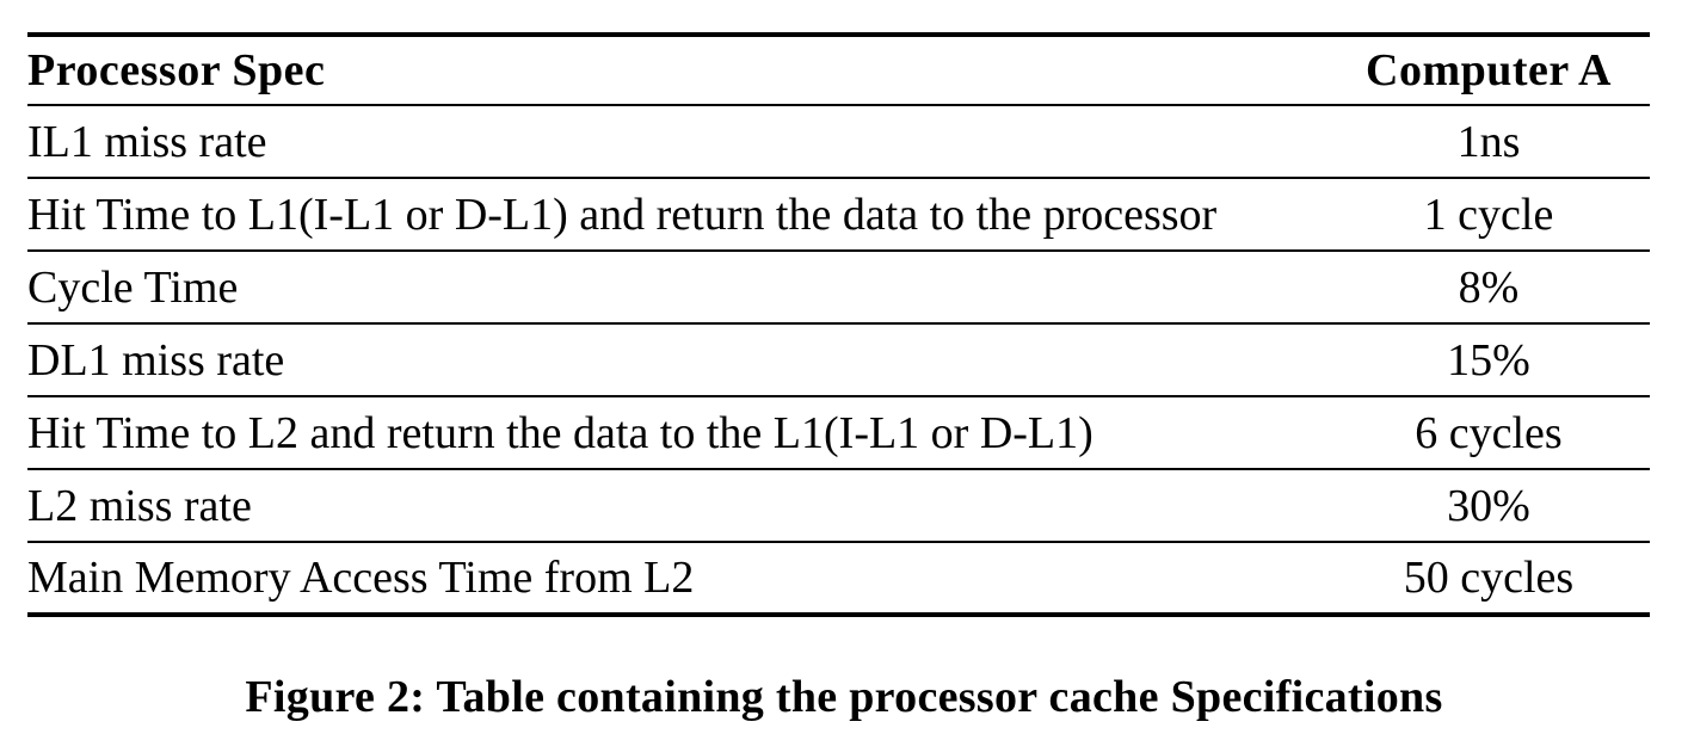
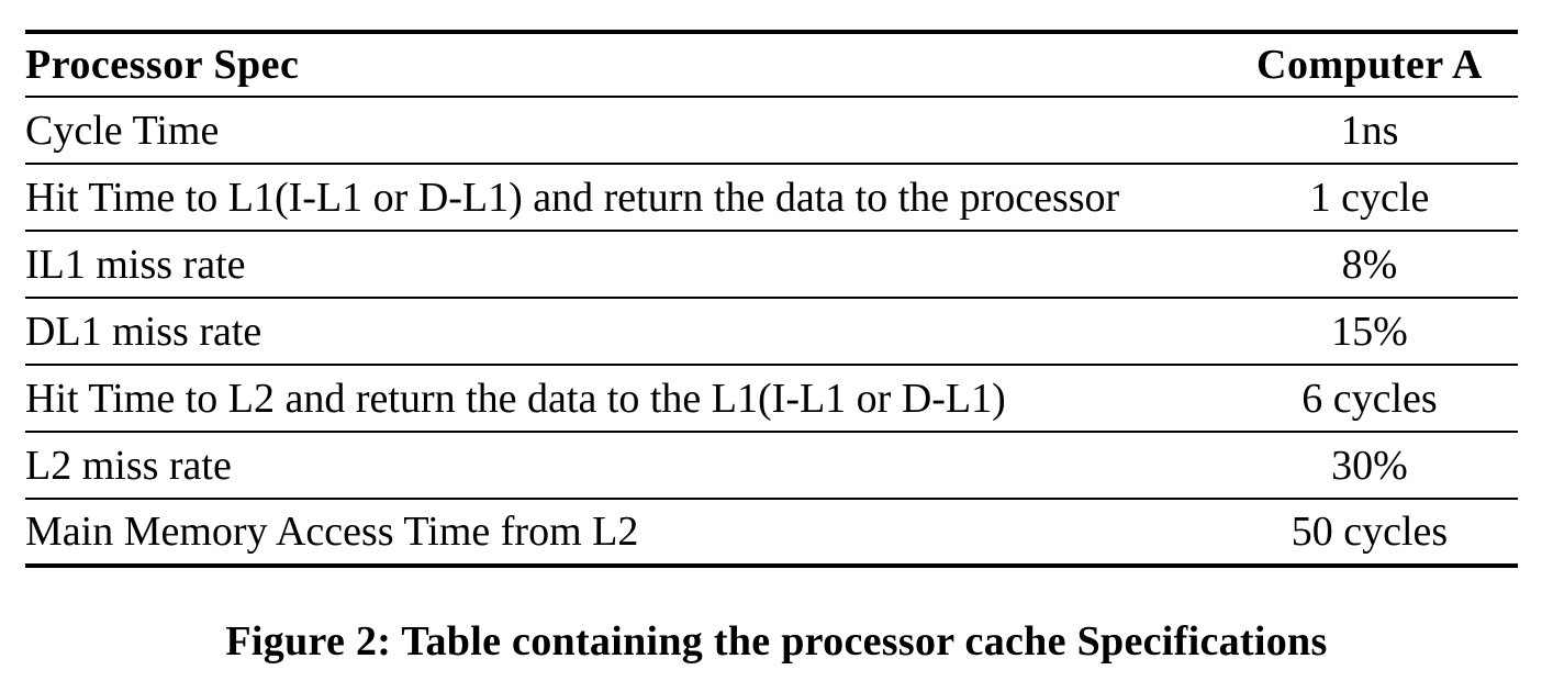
  Processor Spec	Computer A
- IL1 miss rate	1ns
+ Cycle Time	1ns
  Hit Time to L1(I-L1 or D-L1) and return the data to the processor	1 cycle
- Cycle Time	8%
+ IL1 miss rate	8%
  DL1 miss rate	15%
  Hit Time to L2 and return the data to the L1(I-L1 or D-L1)	6 cycles
  L2 miss rate	30%
  Main Memory Access Time from L2	50 cycles
  Figure 2: Table containing the processor cache Specifications
